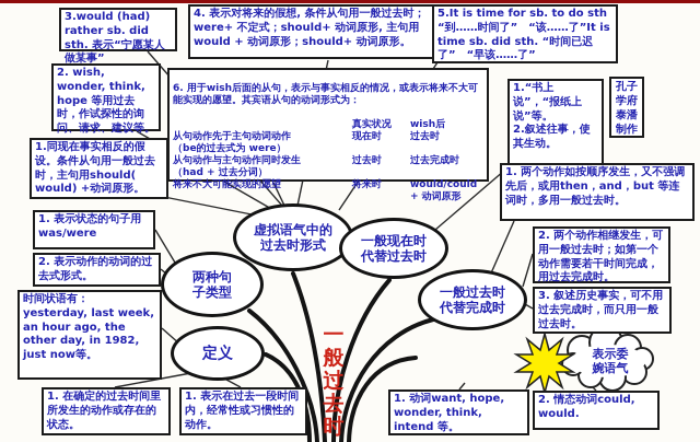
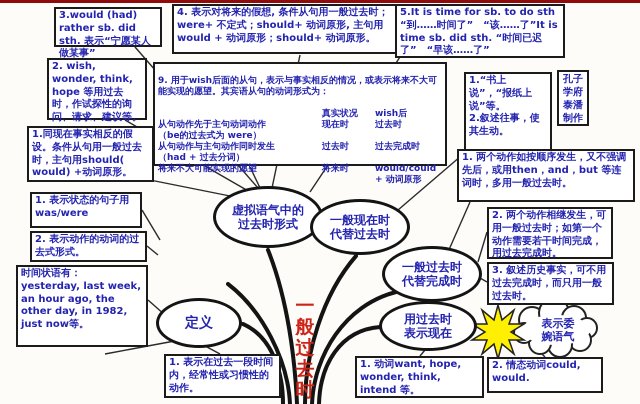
  3.would (had) rather sb. did sth. 表示“宁愿某人做某事”
  2. wish, wonder, think, hope 等用过去时，作试探性的询问、请求、建议等。
  1.同现在事实相反的假设。条件从句用一般过去时，主句用should( would) +动词原形。
  4. 表示对将来的假想, 条件从句用一般过去时；were+ 不定式；should+ 动词原形, 主句用would + 动词原形；should+ 动词原形。
  5.It is time for sb. to do sth “到……时间了” “该……了”It is time sb. did sth. “时间已迟了” “早该……了”
- 6. 用于wish后面的从句，表示与事实相反的情况，或表示将来不大可能实现的愿望。其宾语从句的动词形式为：
+ 9. 用于wish后面的从句，表示与事实相反的情况，或表示将来不大可能实现的愿望。其宾语从句的动词形式为：
  真实状况
  wish后
  从句动作先于主句动词动作
  （be的过去式为 were）
  现在时
  过去时
  从句动作与主句动作同时发生
  （had + 过去分词）
  过去时
  过去完成时
  将来不大可能实现的愿望
  将来时
  would/could + 动词原形
  1.“书上说”，“报纸上说”等。
  2.叙述往事，使其生动。
  孔子
  学府
  泰潘
  制作
  1. 表示状态的句子用was/were
  2. 表示动作的动词的过去式形式。
  时间状语有：
  yesterday, last week, an hour ago, the other day, in 1982, just now等。
- 1. 在确定的过去时间里所发生的动作或存在的状态。
  1. 表示在过去一段时间内，经常性或习惯性的动作。
  1. 两个动作如按顺序发生，又不强调先后，或用then，and，but 等连词时，多用一般过去时。
  2. 两个动作相继发生，可用一般过去时；如第一个动作需要若干时间完成，用过去完成时。
  3. 叙述历史事实，可不用过去完成时，而只用一般过去时。
  1. 动词want, hope, wonder, think, intend 等。
  2. 情态动词could, would.
  虚拟语气中的
  过去时形式
  一般现在时
  代替过去时
- 两种句
- 子类型
  一般过去时
  代替完成时
  定义
+ 用过去时
+ 表示现在
  表示委
  婉语气
  一
  般
  过
  去
  时
